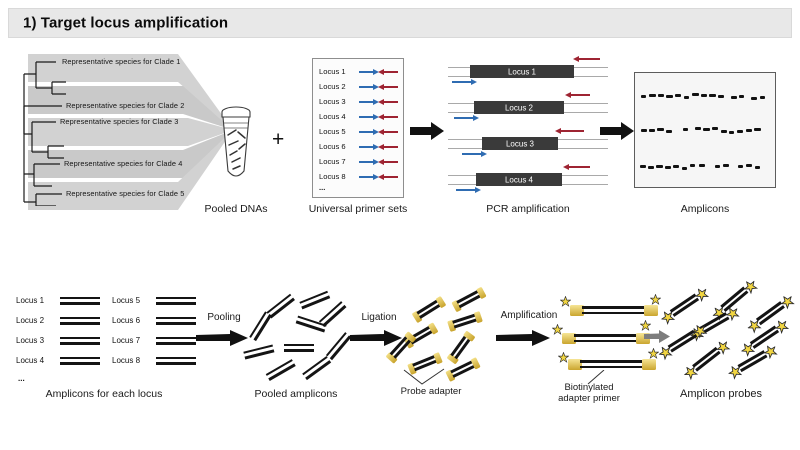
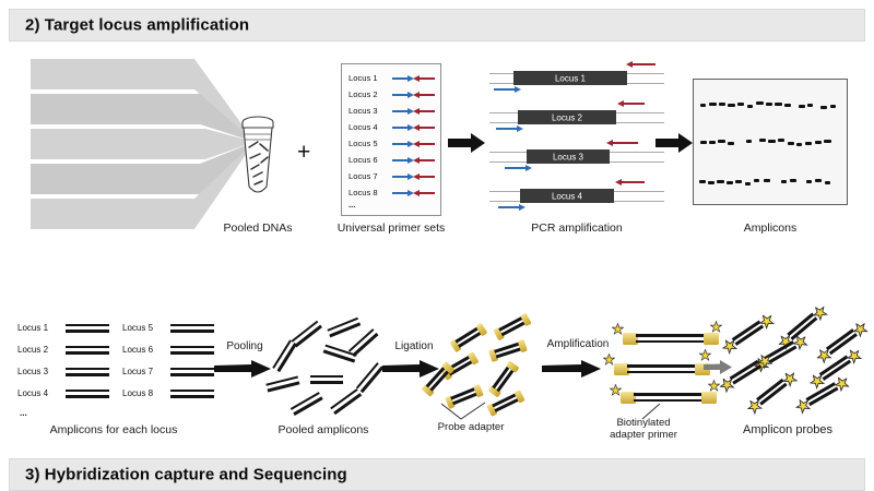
- 1) Target locus amplification
+ 2) Target locus amplification
- Representative species for Clade 1
- Representative species for Clade 2
- Representative species for Clade 3
- Representative species for Clade 4
- Representative species for Clade 5
  Pooled DNAs
  +
  Locus 1
  Locus 2
  Locus 3
  Locus 4
  Locus 5
  Locus 6
  Locus 7
  Locus 8
  ...
  Universal primer sets
  Locus 1
  Locus 2
  Locus 3
  Locus 4
  PCR amplification
  Amplicons
  Locus 1
  Locus 2
  Locus 3
  Locus 4
  Locus 5
  Locus 6
  Locus 7
  Locus 8
  ...
  Amplicons for each locus
  Pooling
  Pooled amplicons
  Ligation
  Probe adapter
  Amplification
  Biotinylated
  adapter primer
  Amplicon probes
+ 3) Hybridization capture and Sequencing
